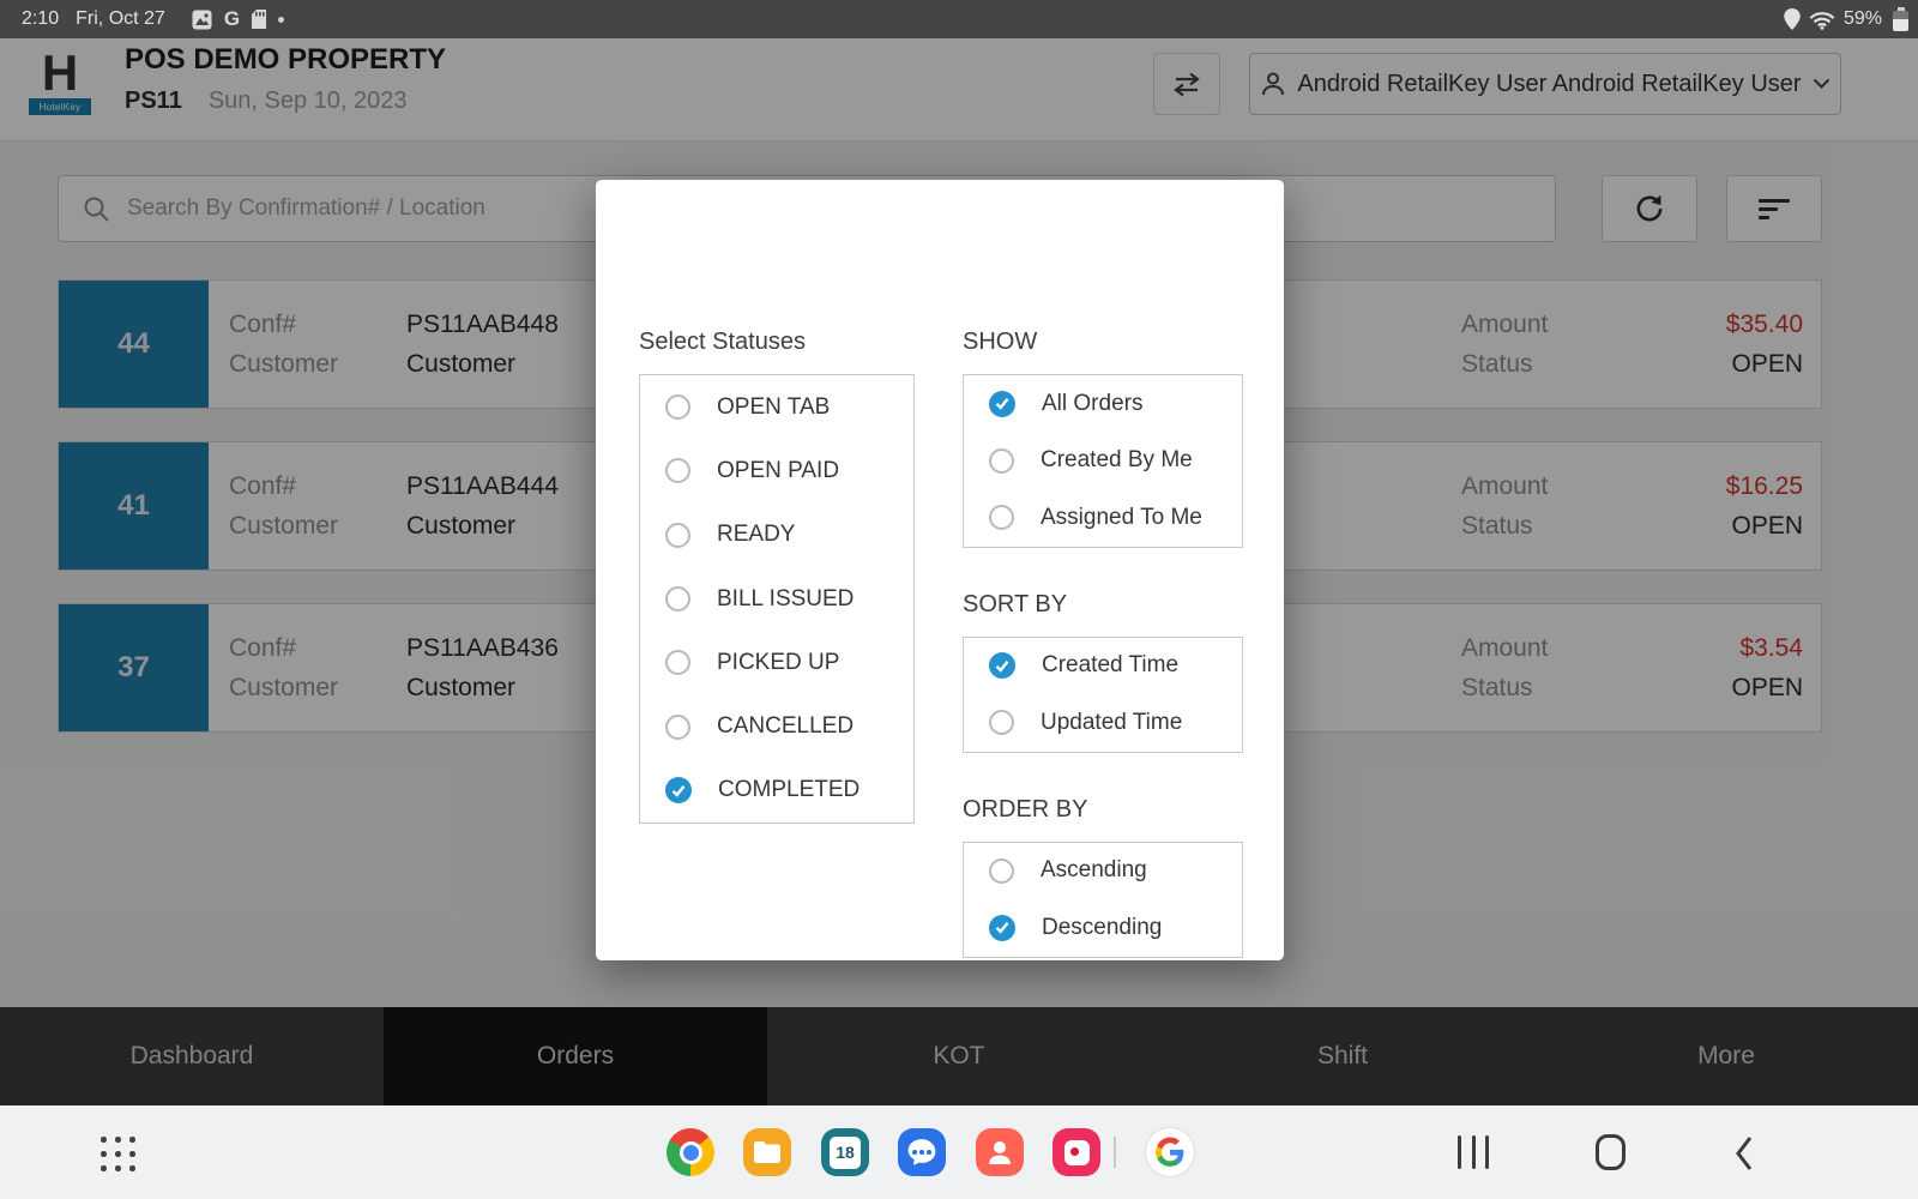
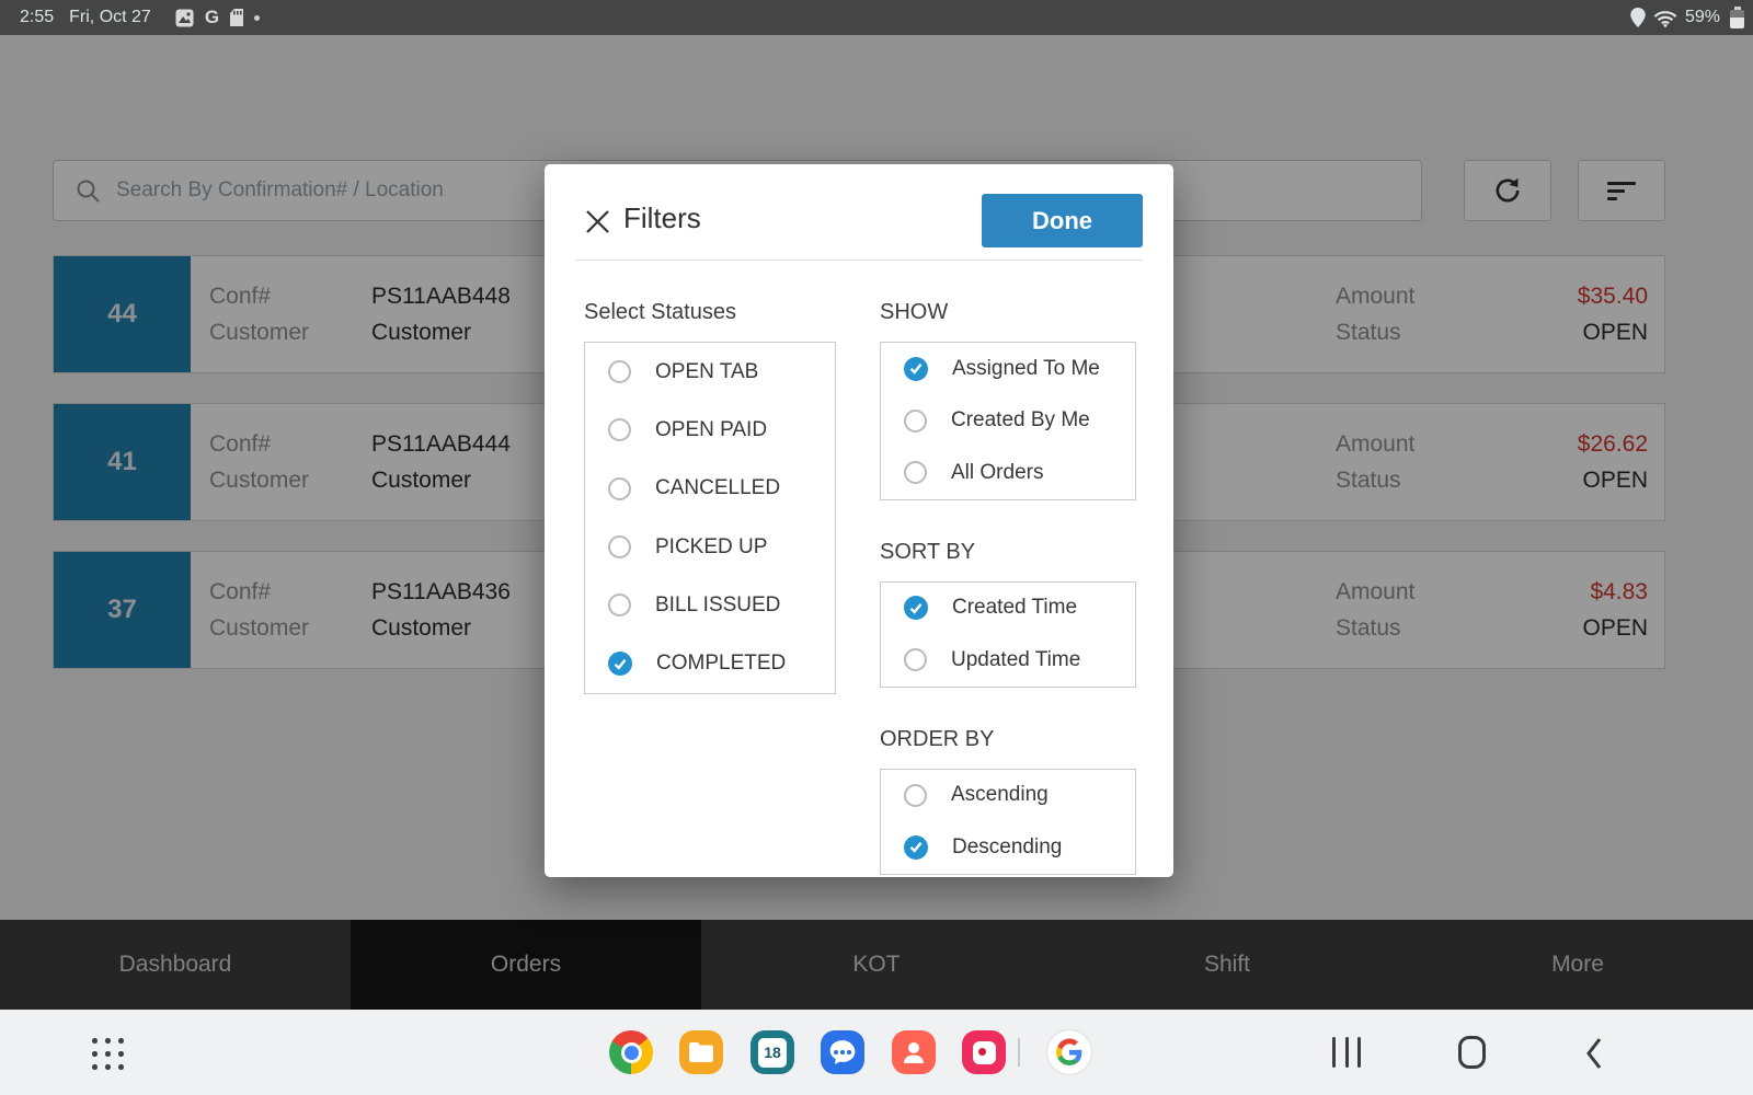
- 2:10
+ 2:55
  Fri, Oct 27
  G
  59%
- H
- HotelKey
- POS DEMO PROPERTY
- PS11
- Sun, Sep 10, 2023
- Android RetailKey User Android RetailKey User
  Search By Confirmation# / Location
  44
  Conf#
  Customer
  PS11AAB448
  Customer
  Amount
  Status
  $35.40
  OPEN
  41
  Conf#
  Customer
  PS11AAB444
  Customer
  Amount
  Status
- $16.25
+ $26.62
  OPEN
  37
  Conf#
  Customer
  PS11AAB436
  Customer
  Amount
  Status
- $3.54
+ $4.83
  OPEN
  Dashboard
  Orders
  KOT
  Shift
  More
+ Filters
+ Done
  Select Statuses
  OPEN TAB
  OPEN PAID
- READY
- BILL ISSUED
+ CANCELLED
  PICKED UP
- CANCELLED
+ BILL ISSUED
  COMPLETED
  SHOW
- All Orders
+ Assigned To Me
  Created By Me
- Assigned To Me
+ All Orders
  SORT BY
  Created Time
  Updated Time
  ORDER BY
  Ascending
  Descending
  18
